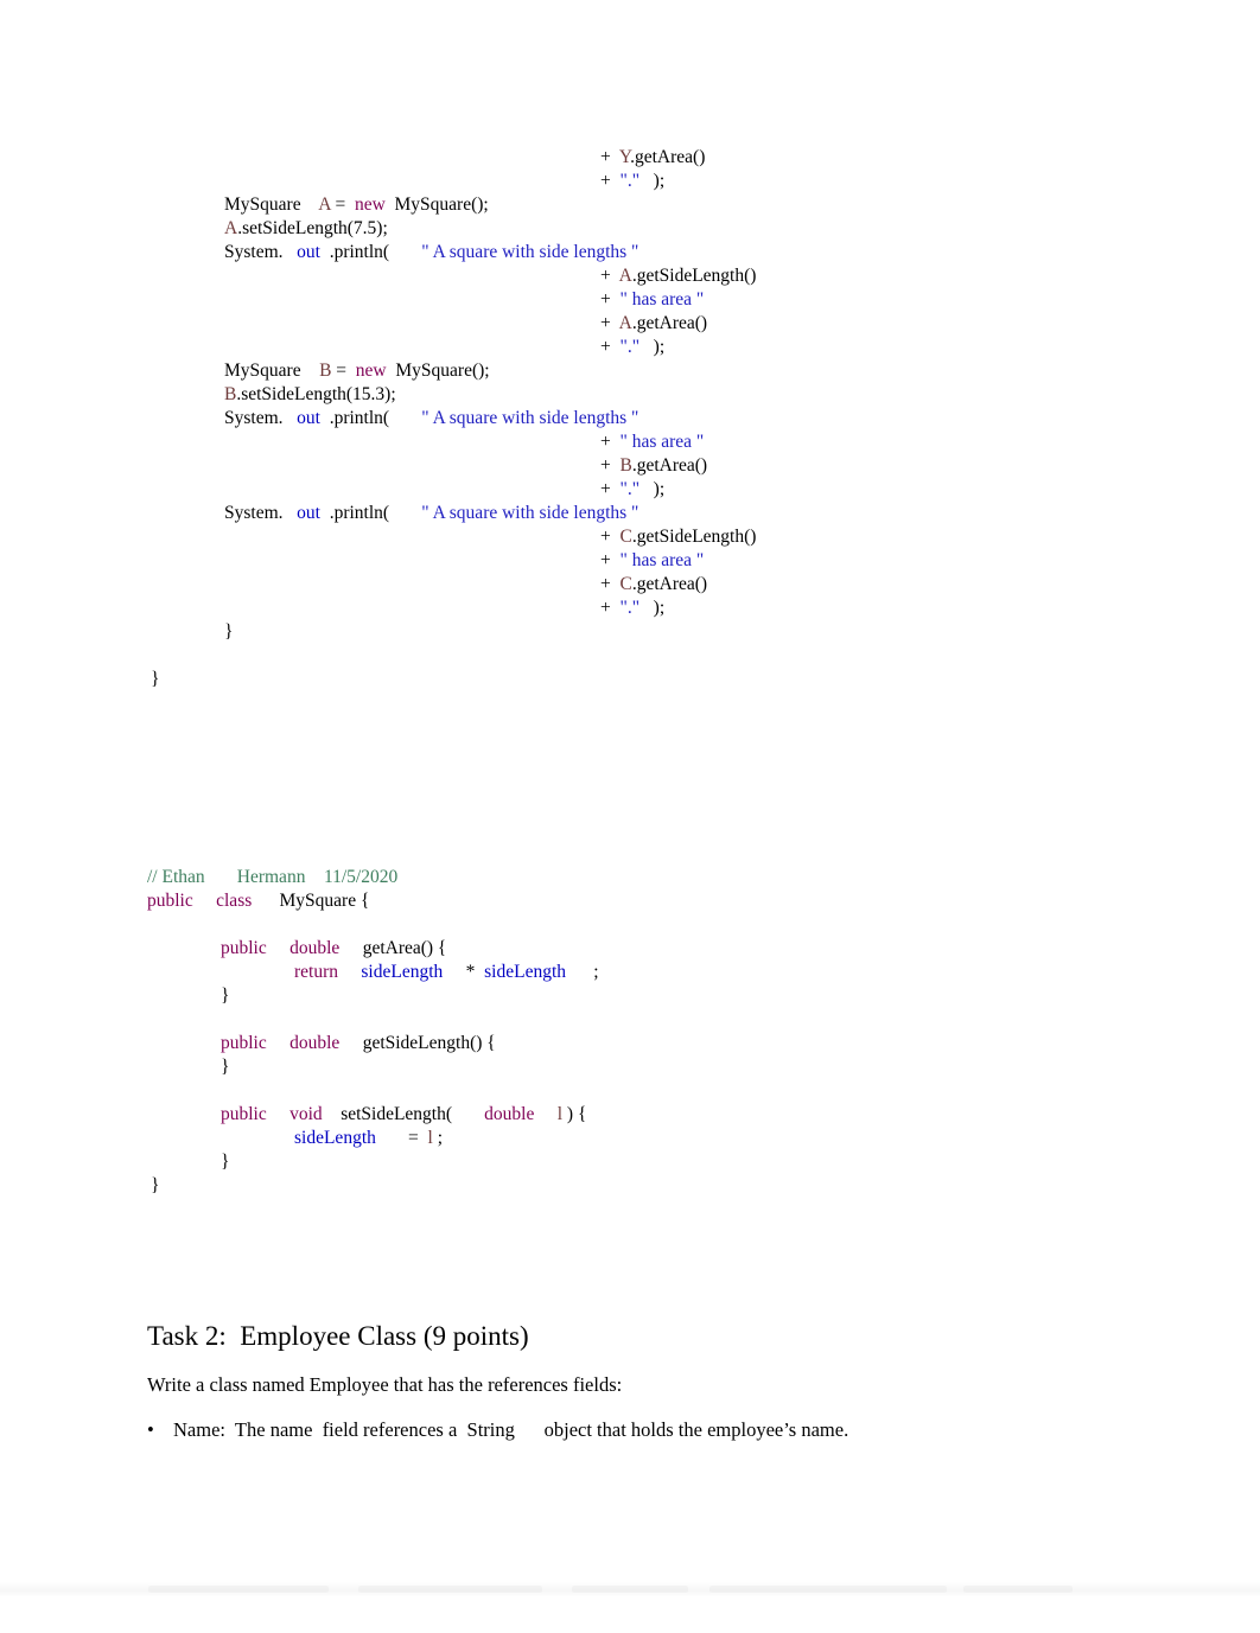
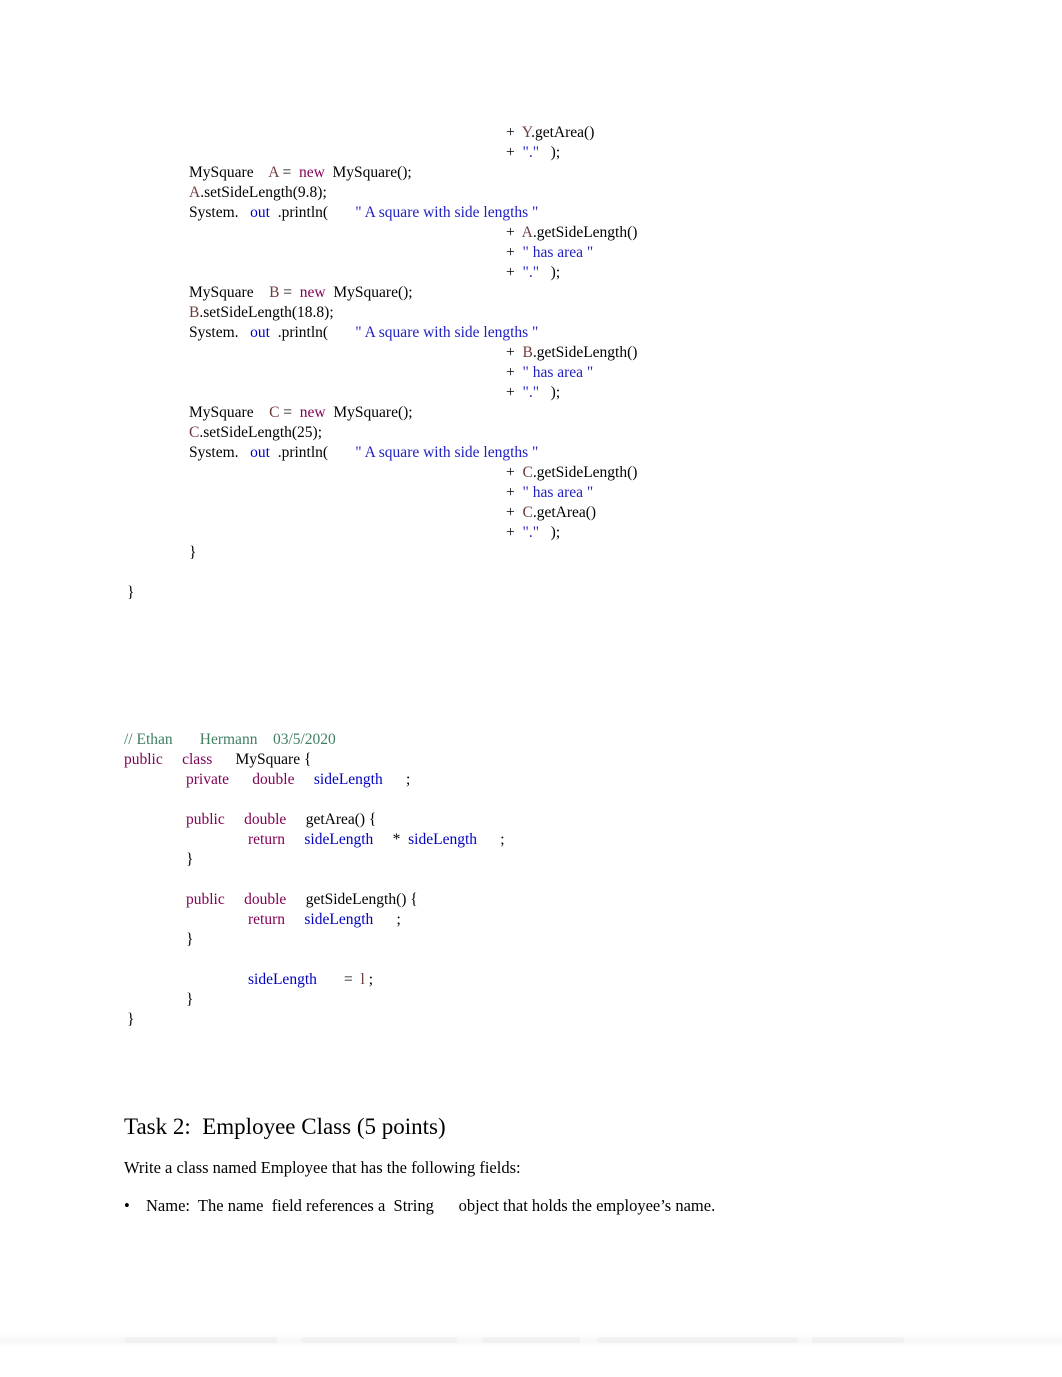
  + Y.getArea()
  + "." );
  MySquare A = new MySquare();
- A.setSideLength(7.5);
+ A.setSideLength(9.8);
  System. out .println( " A square with side lengths "
  + A.getSideLength()
  + " has area "
- + A.getArea()
  + "." );
  MySquare B = new MySquare();
- B.setSideLength(15.3);
+ B.setSideLength(18.8);
  System. out .println( " A square with side lengths "
+ + B.getSideLength()
  + " has area "
- + B.getArea()
  + "." );
+ MySquare C = new MySquare();
+ C.setSideLength(25);
  System. out .println( " A square with side lengths "
  + C.getSideLength()
  + " has area "
  + C.getArea()
  + "." );
  }
  }
- // Ethan Hermann 11/5/2020
+ // Ethan Hermann 03/5/2020
  public class MySquare {
+ private double sideLength ;
  public double getArea() {
  return sideLength * sideLength ;
  }
  public double getSideLength() {
+ return sideLength ;
  }
- public void setSideLength( double l ) {
  sideLength = l ;
  }
  }
- Task 2: Employee Class (9 points)
+ Task 2: Employee Class (5 points)
- Write a class named Employee that has the references fields:
+ Write a class named Employee that has the following fields:
  •
  Name: The name field references a String object that holds the employee’s name.
